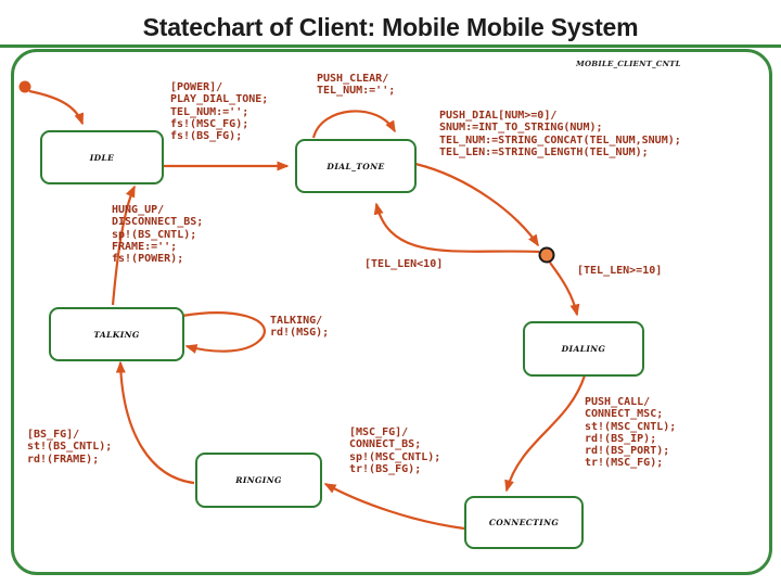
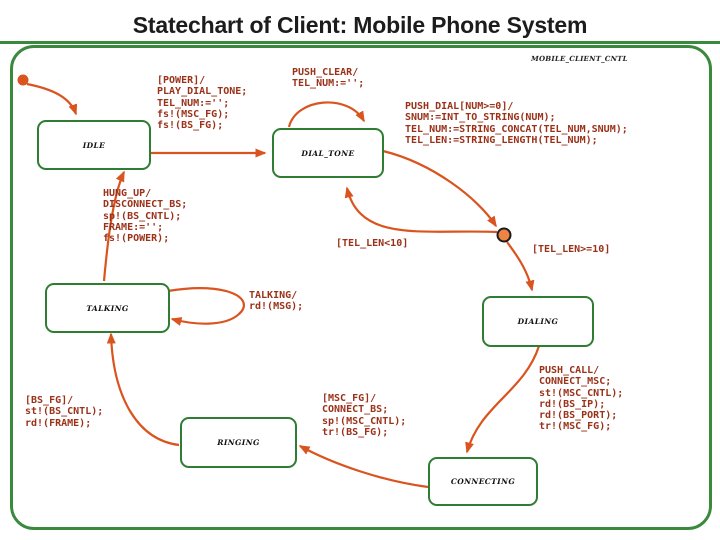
- Statechart of Client: Mobile Mobile System
+ Statechart of Client: Mobile Phone System
  IDLE
  DIAL_TONE
  TALKING
  DIALING
  RINGING
  CONNECTING
  [POWER]/
  PLAY_DIAL_TONE;
  TEL_NUM:='';
  fs!(MSC_FG);
  fs!(BS_FG);
  PUSH_CLEAR/
  TEL_NUM:='';
  PUSH_DIAL[NUM>=0]/
  SNUM:=INT_TO_STRING(NUM);
  TEL_NUM:=STRING_CONCAT(TEL_NUM,SNUM);
  TEL_LEN:=STRING_LENGTH(TEL_NUM);
  [TEL_LEN<10]
  [TEL_LEN>=10]
  HUNG_UP/
  DISCONNECT_BS;
  sp!(BS_CNTL);
  FRAME:='';
  fs!(POWER);
  TALKING/
  rd!(MSG);
  [BS_FG]/
  st!(BS_CNTL);
  rd!(FRAME);
  [MSC_FG]/
  CONNECT_BS;
  sp!(MSC_CNTL);
  tr!(BS_FG);
  PUSH_CALL/
  CONNECT_MSC;
  st!(MSC_CNTL);
  rd!(BS_IP);
  rd!(BS_PORT);
  tr!(MSC_FG);
  MOBILE_CLIENT_CNTL
